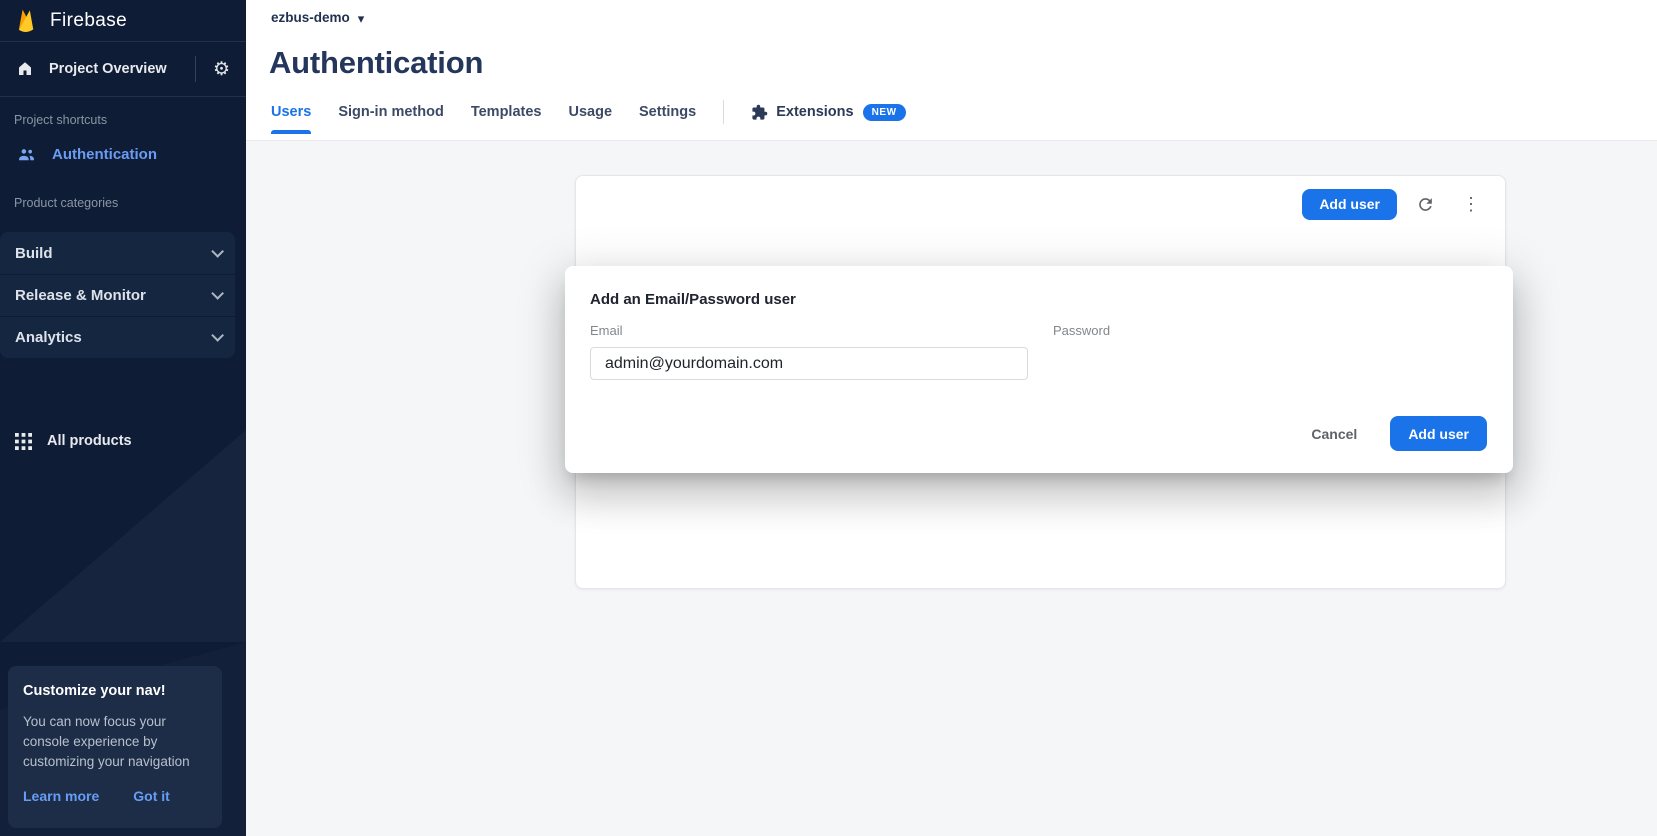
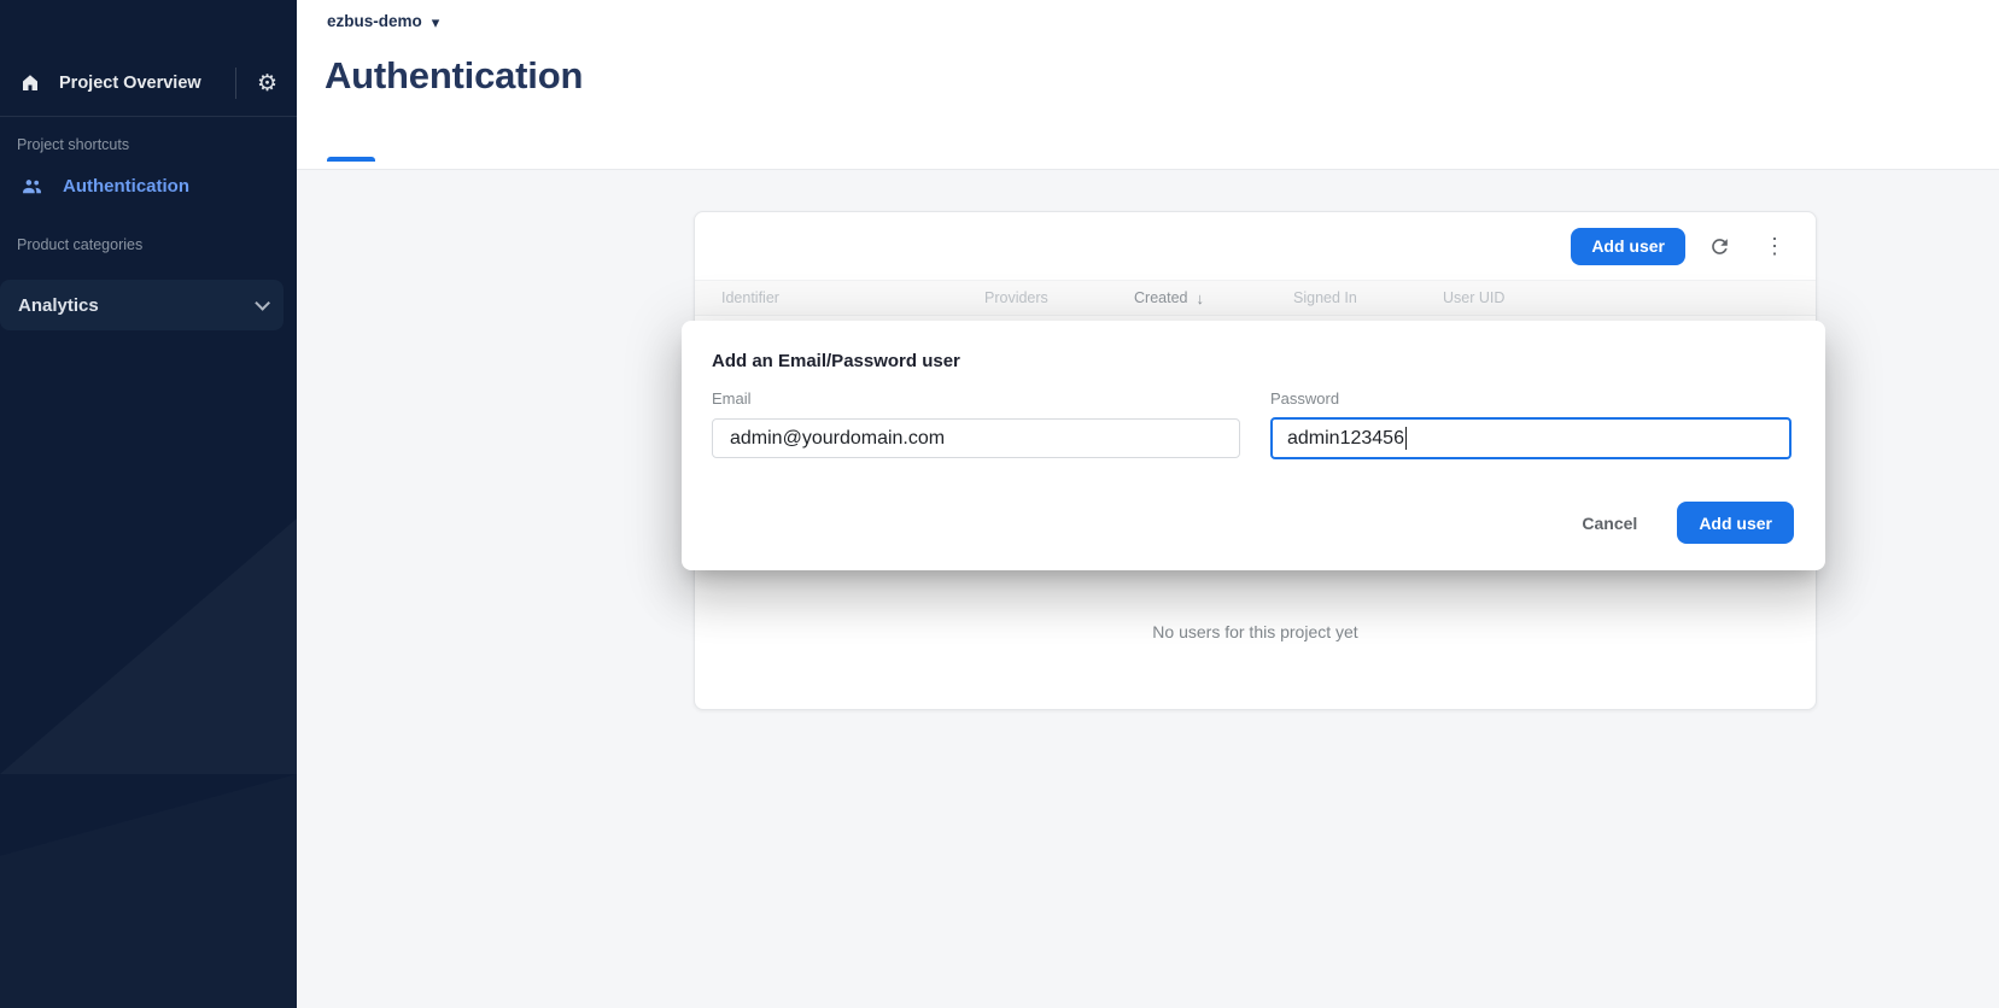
- Firebase
  Project Overview
  ⚙
  Project shortcuts
  Authentication
  Product categories
- Build
- Release & Monitor
  Analytics
- All products
- Customize your nav!
- You can now focus your console experience by customizing your navigation
- Learn more
- Got it
  ezbus-demo
  ▾
  Authentication
- Users
- Sign-in method
- Templates
- Usage
- Settings
- Extensions
- NEW
  Add user
  ⋮
+ Identifier
+ Providers
+ Created
+ ↓
+ Signed In
+ User UID
+ No users for this project yet
  Add an Email/Password user
  Email
  admin@yourdomain.com
  Password
+ admin123456
  Cancel
  Add user
